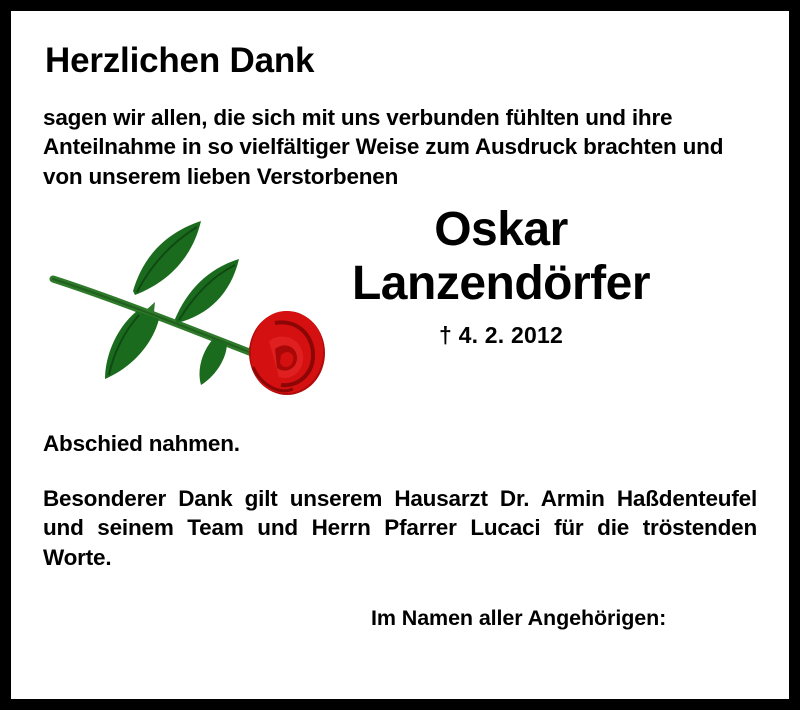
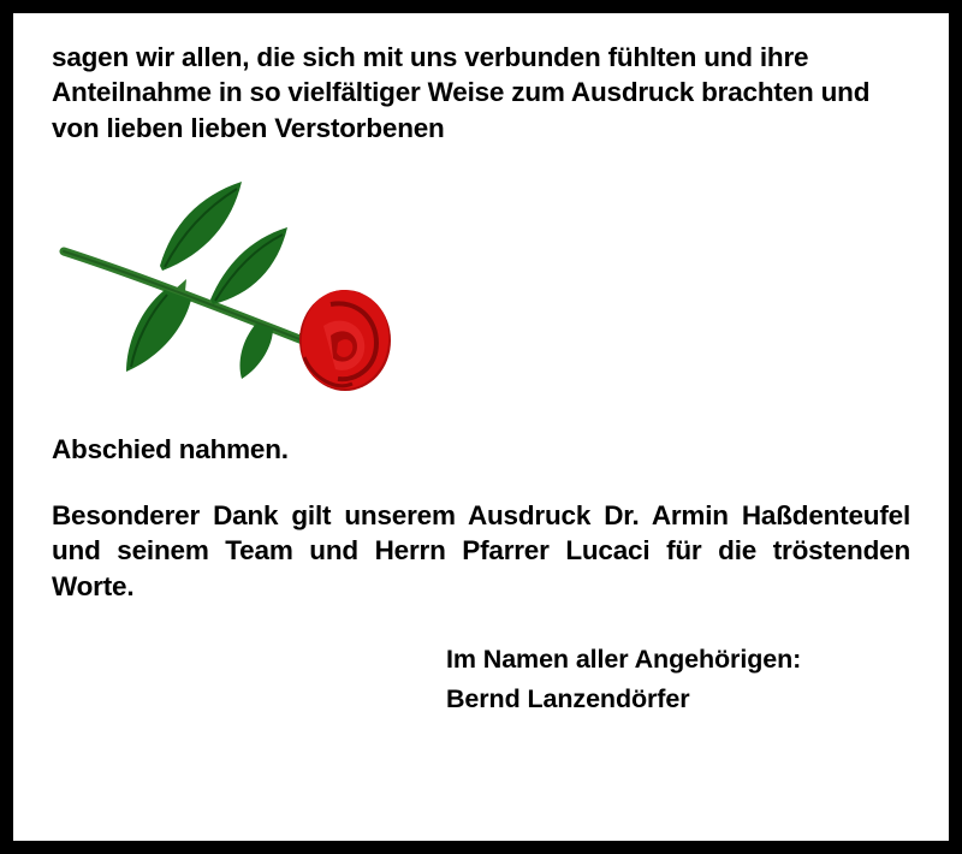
- Herzlichen Dank
- sagen wir allen, die sich mit uns verbunden fühlten und ihre Anteilnahme in so vielfältiger Weise zum Ausdruck brachten und von unserem lieben Verstorbenen
+ sagen wir allen, die sich mit uns verbunden fühlten und ihre Anteilnahme in so vielfältiger Weise zum Ausdruck brachten und von lieben lieben Verstorbenen
- Oskar
- Lanzendörfer
- † 4. 2. 2012
  Abschied nahmen.
- Besonderer Dank gilt unserem Hausarzt Dr. Armin Haßdenteufel und seinem Team und Herrn Pfarrer Lucaci für die tröstenden Worte.
+ Besonderer Dank gilt unserem Ausdruck Dr. Armin Haßdenteufel und seinem Team und Herrn Pfarrer Lucaci für die tröstenden Worte.
  Im Namen aller Angehörigen:
+ Bernd Lanzendörfer
